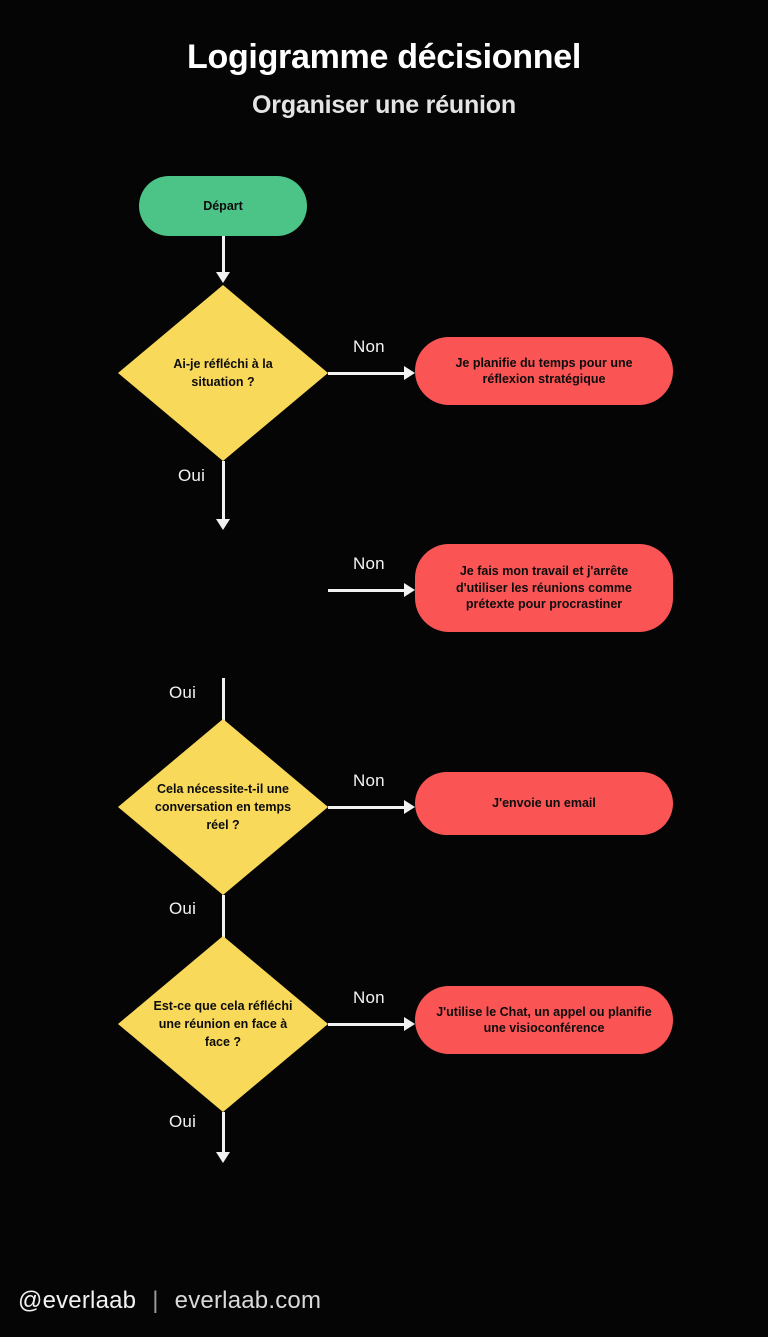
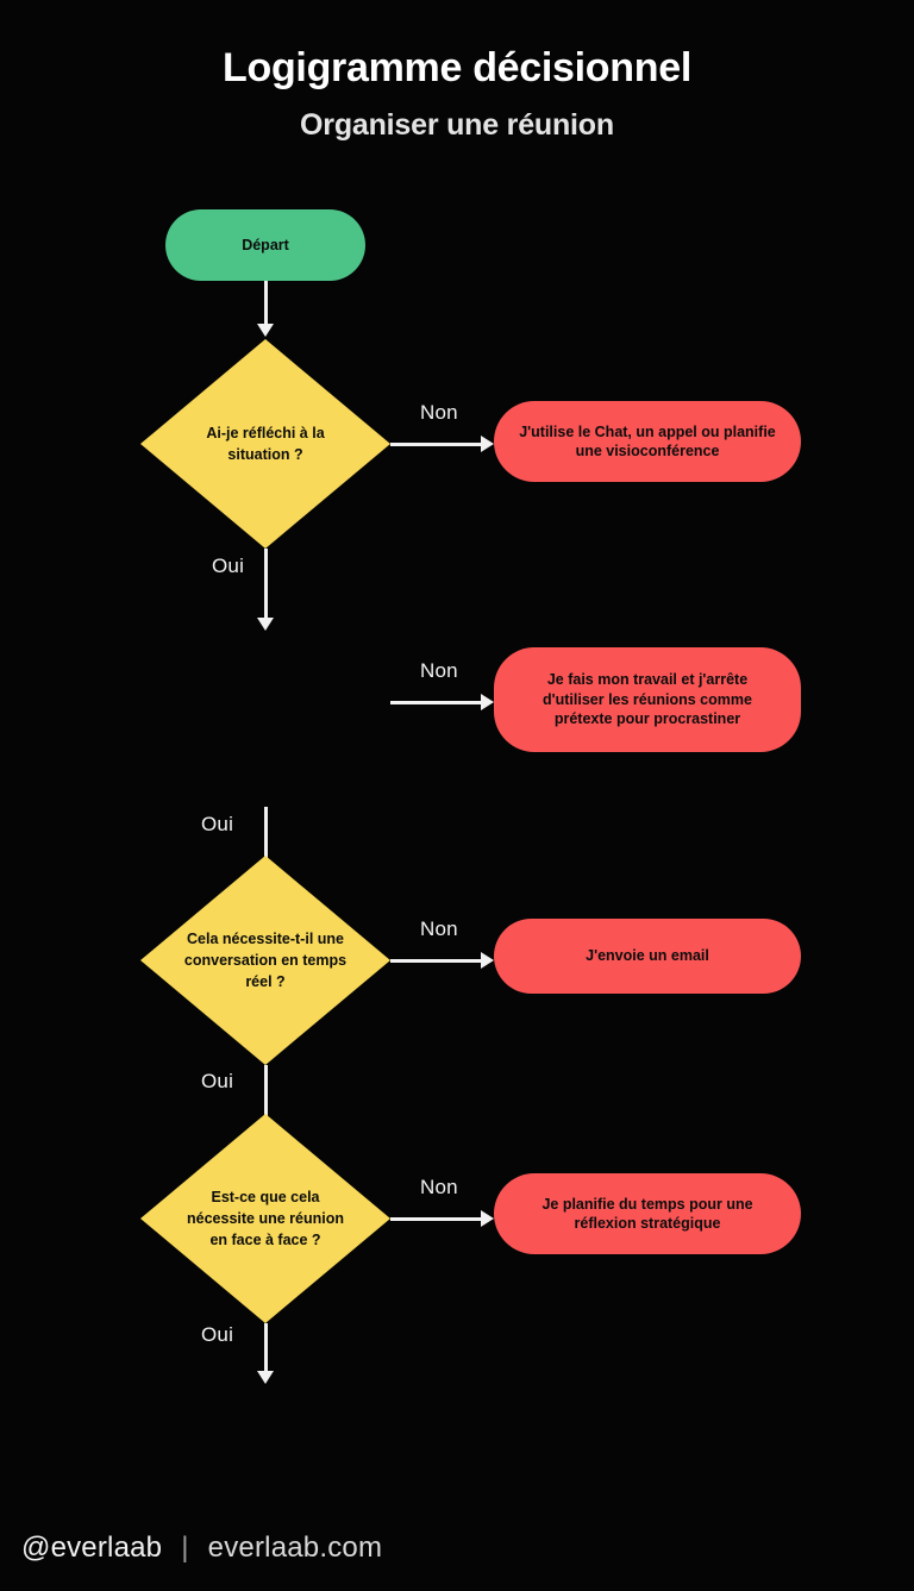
  Logigramme décisionnel
  Organiser une réunion
  Départ
  Ai-je réfléchi à la situation ?
  Non
- Je planifie du temps pour une réflexion stratégique
+ J'utilise le Chat, un appel ou planifie une visioconférence
  Oui
  Non
  Je fais mon travail et j'arrête d'utiliser les réunions comme prétexte pour procrastiner
  Oui
  Cela nécessite-t-il une conversation en temps réel ?
  Non
  J'envoie un email
  Oui
- Est-ce que cela réfléchi une réunion en face à face ?
+ Est-ce que cela nécessite une réunion en face à face ?
  Non
- J'utilise le Chat, un appel ou planifie une visioconférence
+ Je planifie du temps pour une réflexion stratégique
  Oui
  @everlaab
  |
  everlaab.com
